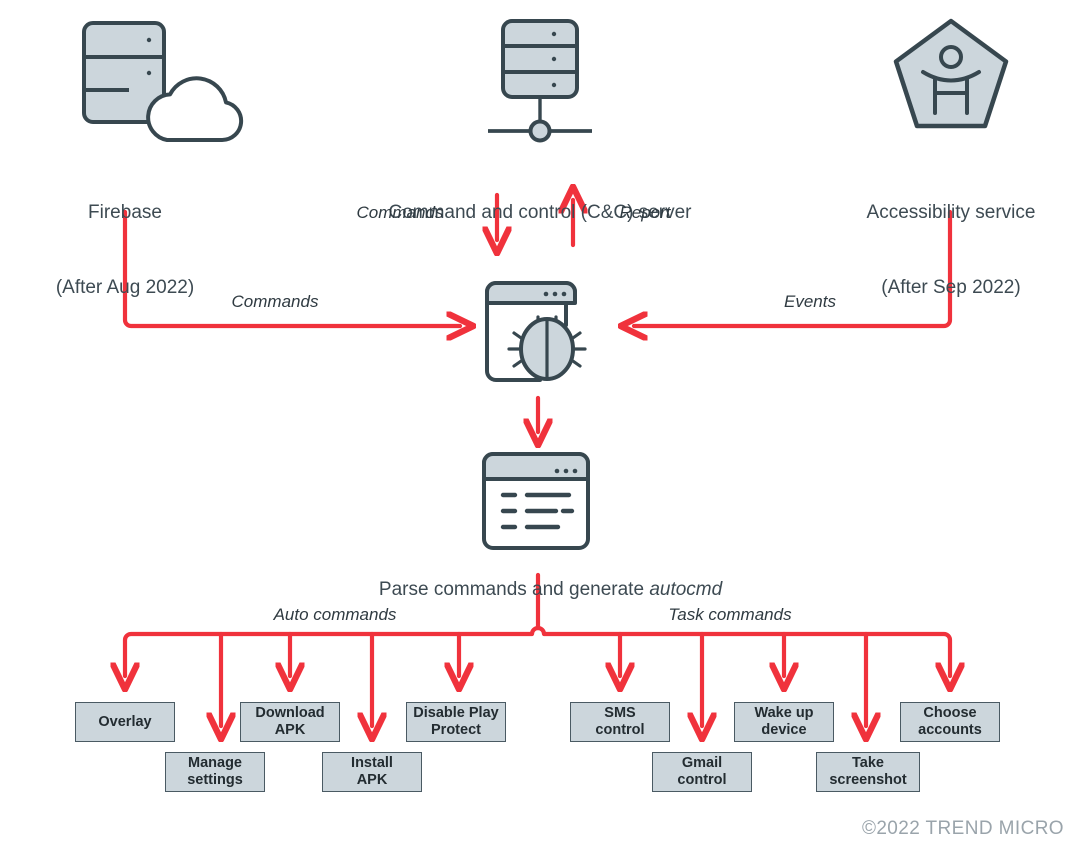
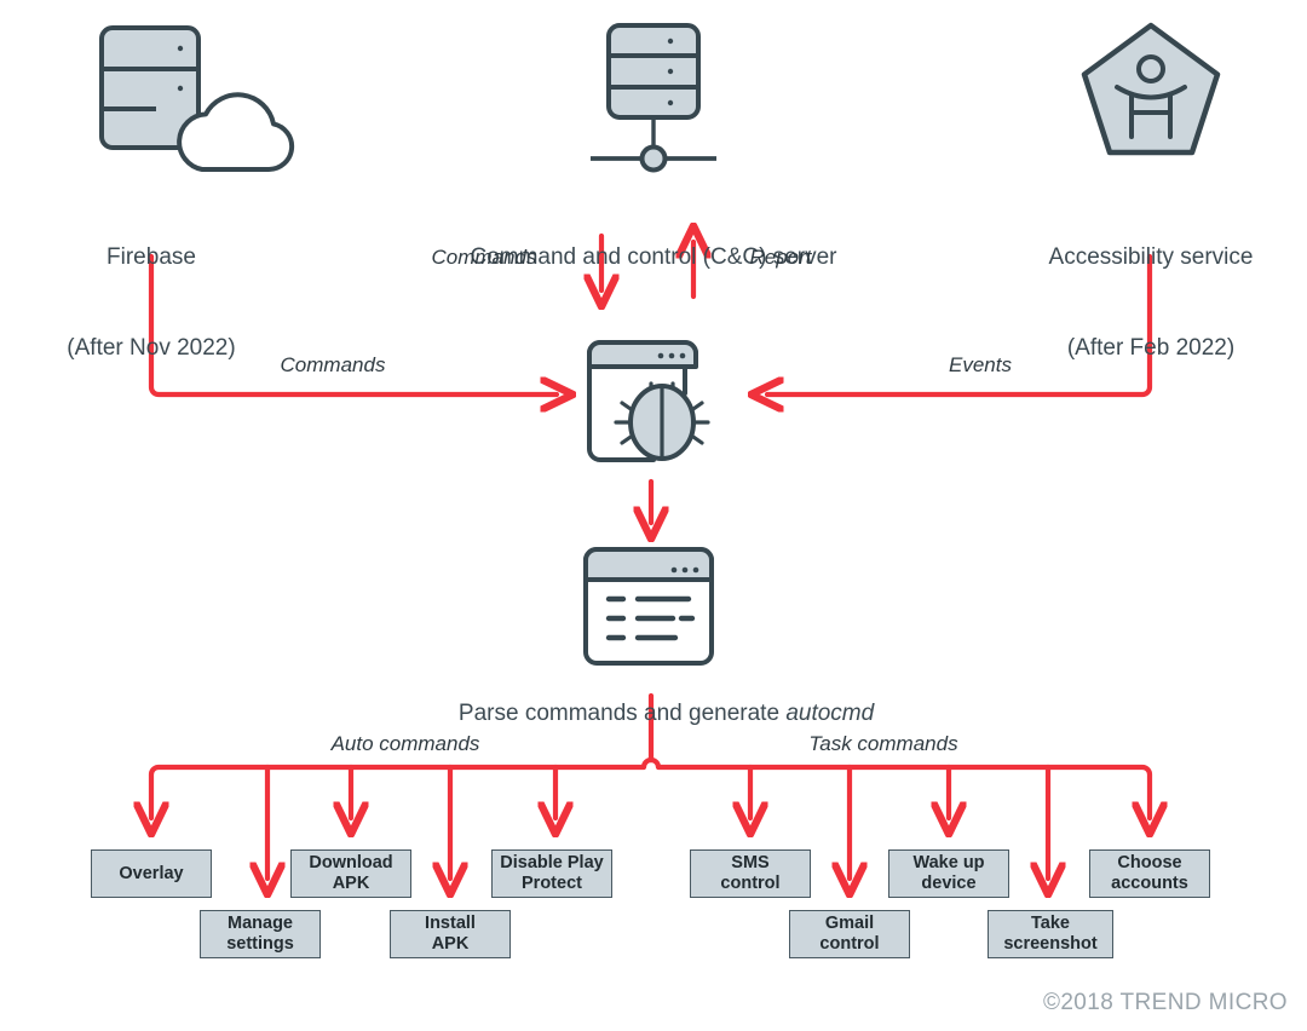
  Firebase
- (After Aug 2022)
+ (After Nov 2022)
  Command and control (C&C) server
  Accessibility service
- (After Sep 2022)
+ (After Feb 2022)
  Parse commands and generate autocmd
  Commands
  Report
  Commands
  Events
  Auto commands
  Task commands
  Overlay
  Manage
  settings
  Download
  APK
  Install
  APK
  Disable Play
  Protect
  SMS
  control
  Gmail
  control
  Wake up
  device
  Take
  screenshot
  Choose
  accounts
- ©2022 TREND MICRO
+ ©2018 TREND MICRO
